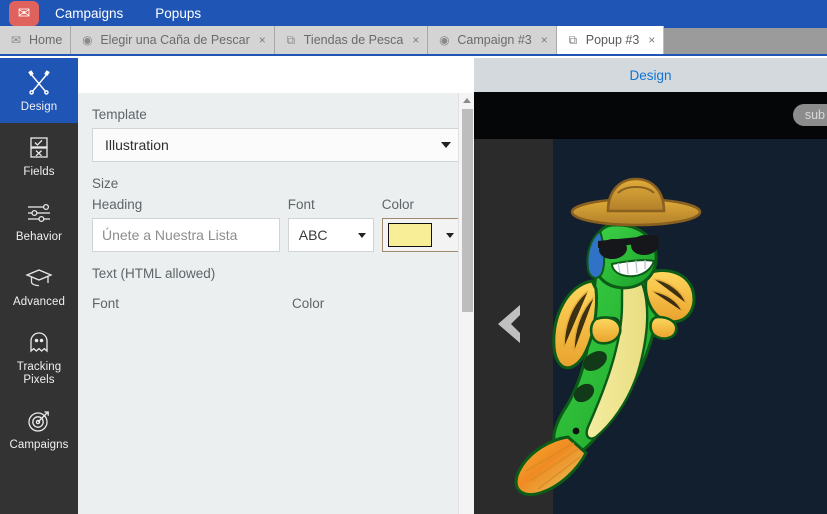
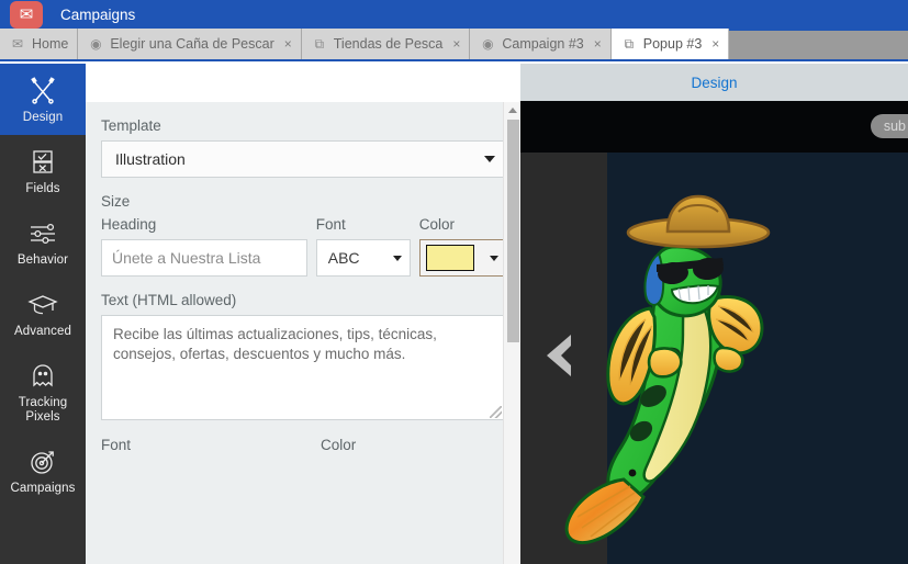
  ✉
  Campaigns
- Popups
  ✉
  Home
  ◉
  Elegir una Caña de Pescar
  ×
  ⧉
  Tiendas de Pesca
  ×
  ◉
  Campaign #3
  ×
  ⧉
  Popup #3
  ×
  Design
  Fields
  Behavior
  Advanced
  Tracking Pixels
  Campaigns
  Template
  Illustration
  Size
  Heading
  Únete a Nuestra Lista
  Font
  ABC
  Color
  Text (HTML allowed)
+ Recibe las últimas actualizaciones, tips, técnicas, consejos, ofertas, descuentos y mucho más.
  Font
  Color
  Design
  sub
